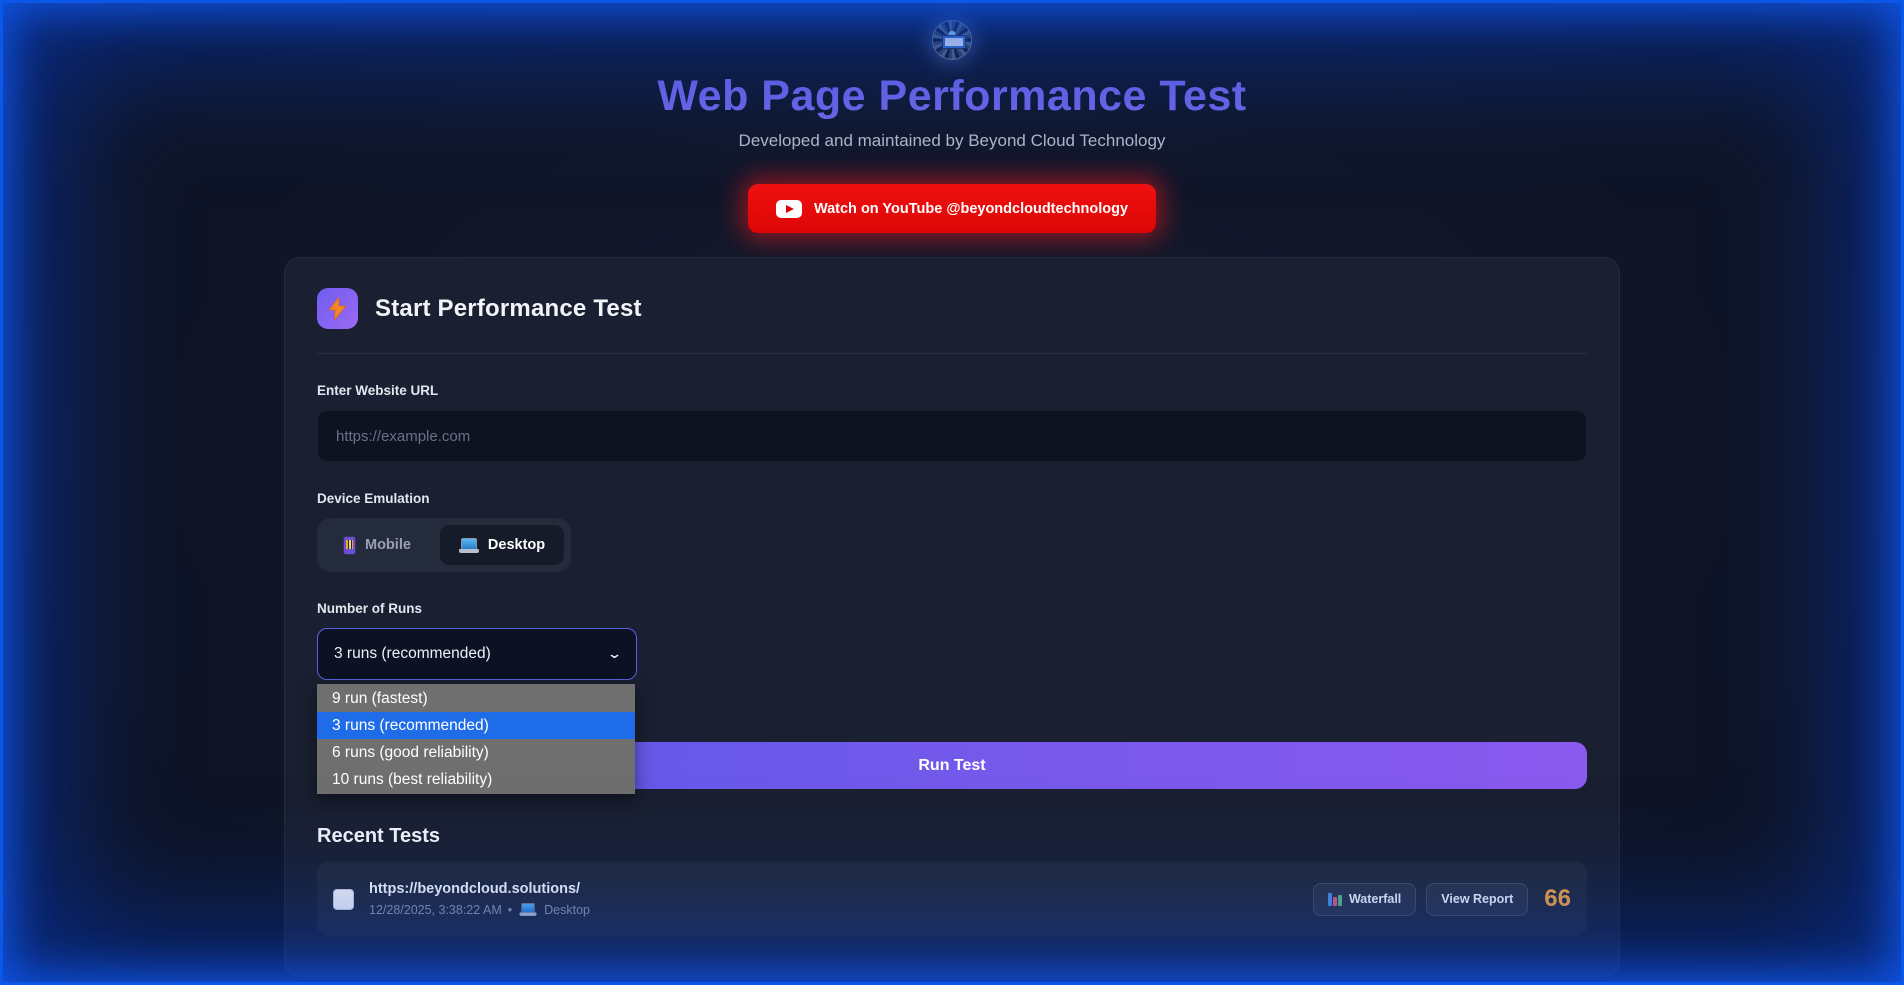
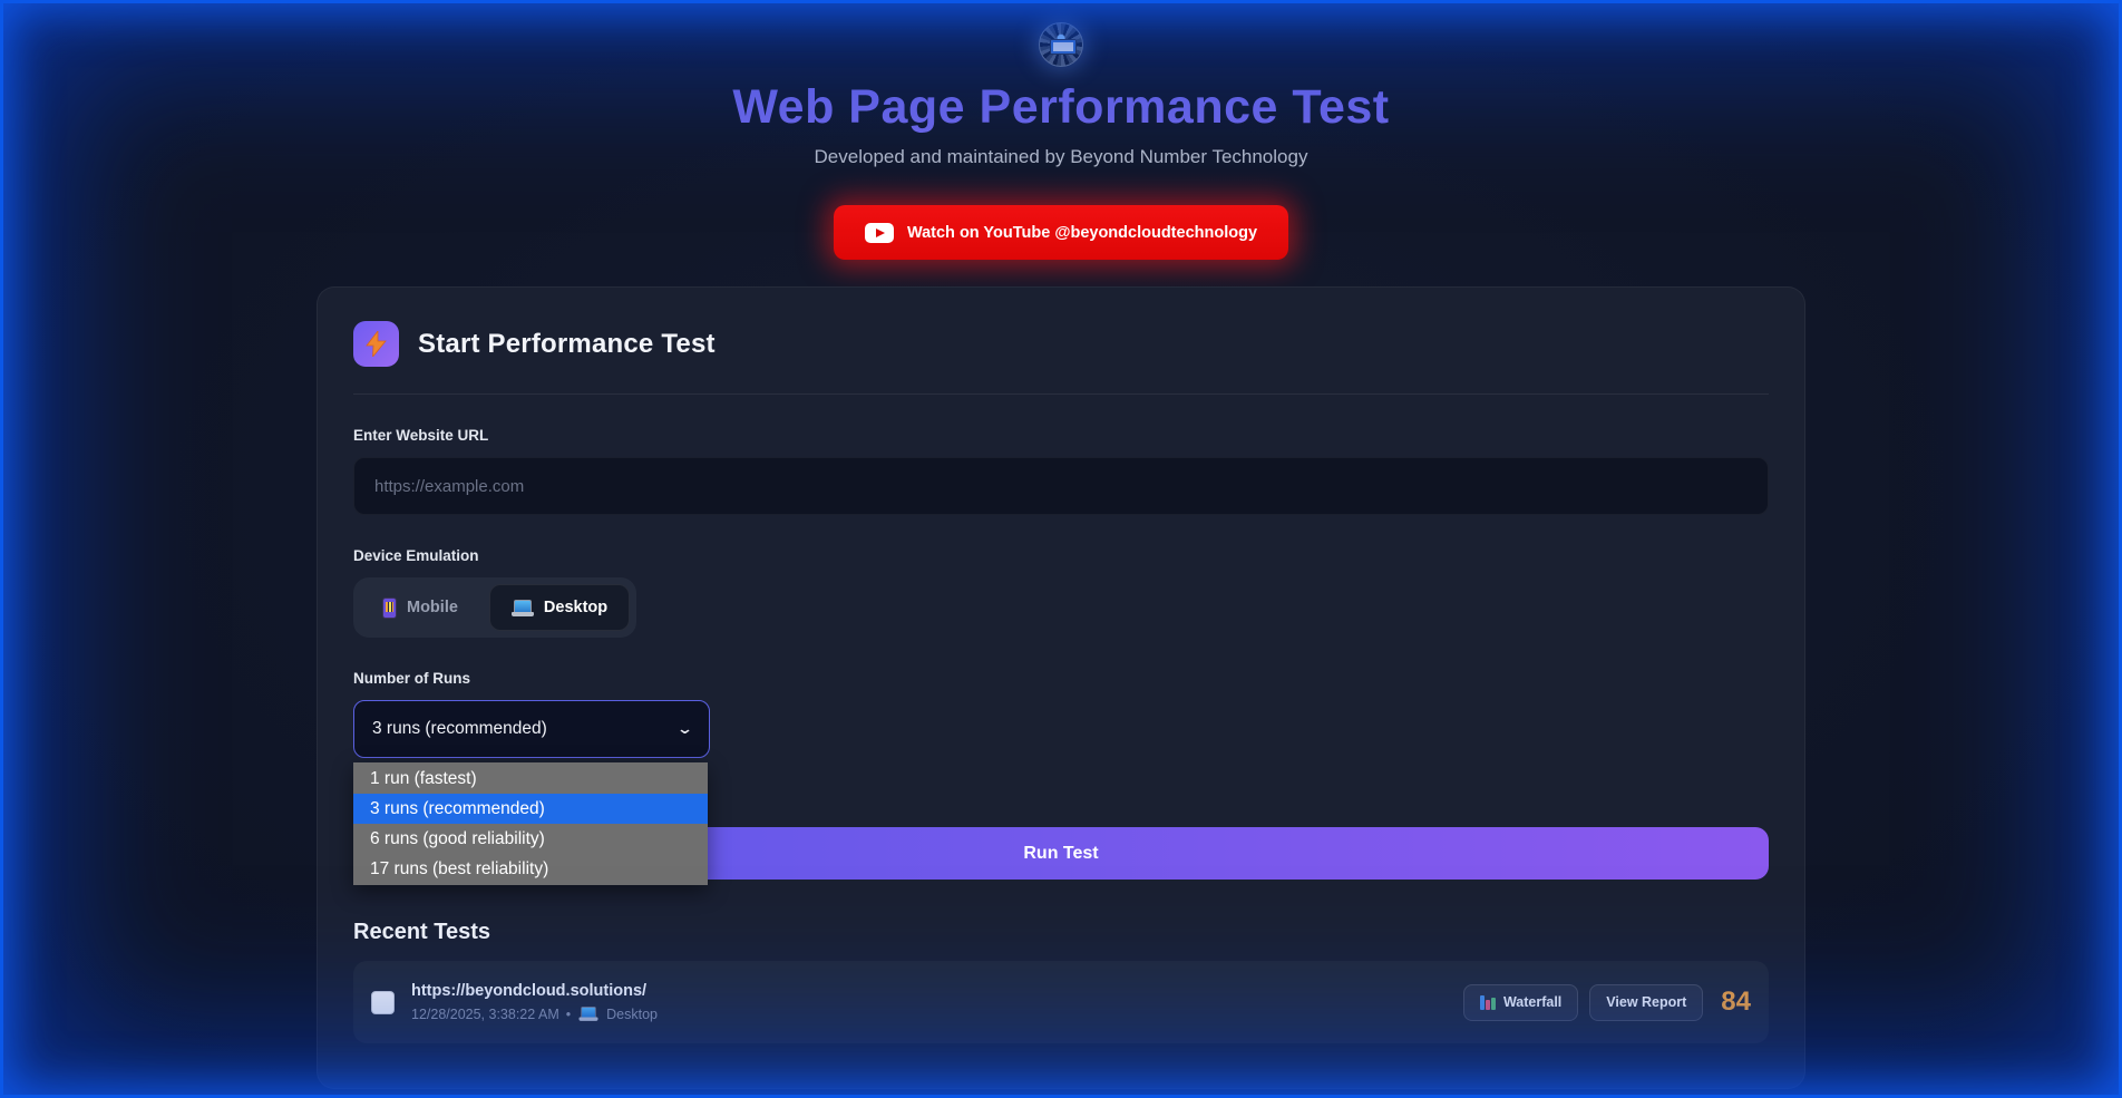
  Web Page Performance Test
- Developed and maintained by Beyond Cloud Technology
+ Developed and maintained by Beyond Number Technology
  Watch on YouTube @beyondcloudtechnology
  Start Performance Test
  Enter Website URL
  https://example.com
  Device Emulation
  Mobile
  Desktop
  Number of Runs
  3 runs (recommended)
  ⌄
- 9 run (fastest)
+ 1 run (fastest)
  3 runs (recommended)
  6 runs (good reliability)
- 10 runs (best reliability)
+ 17 runs (best reliability)
  Run Test
  Recent Tests
  https://beyondcloud.solutions/
  12/28/2025, 3:38:22 AM
  •
  Desktop
  Waterfall
  View Report
- 66
+ 84
